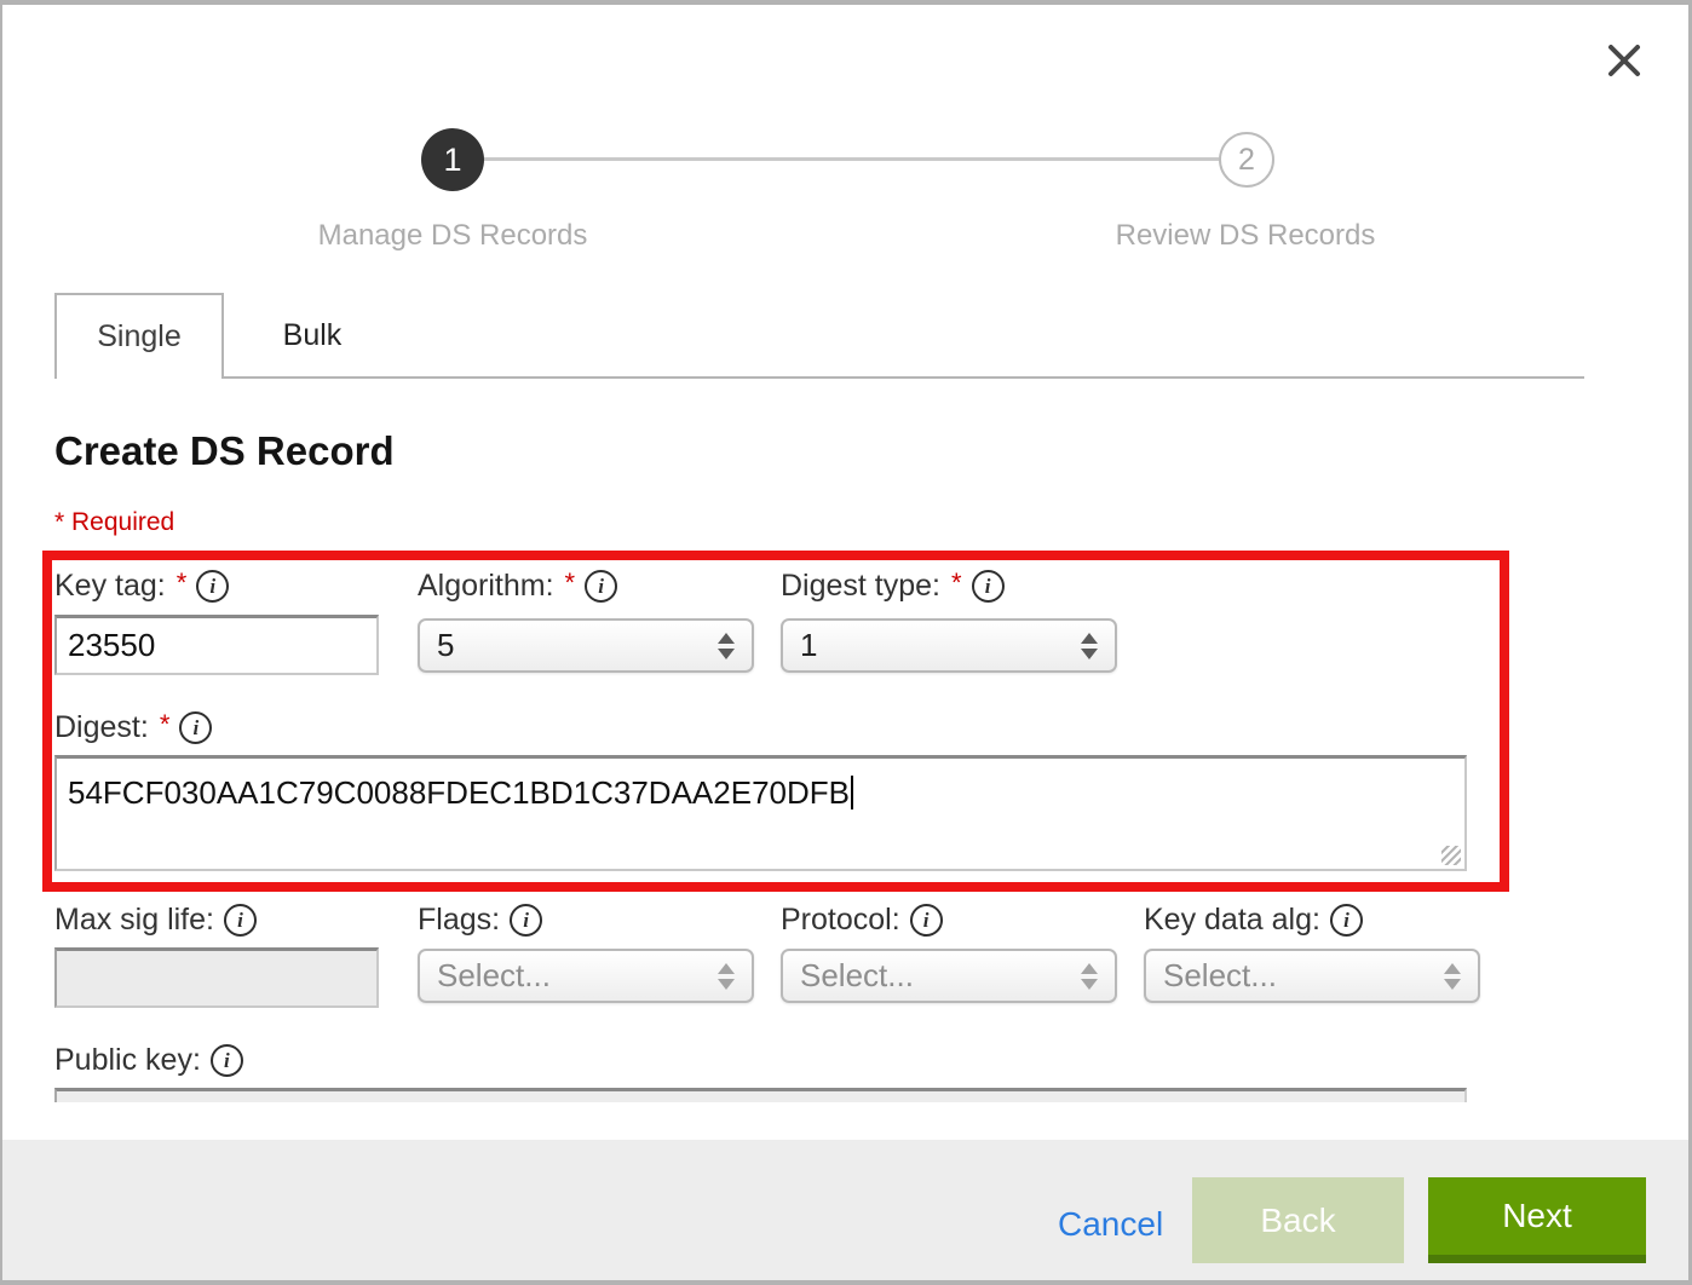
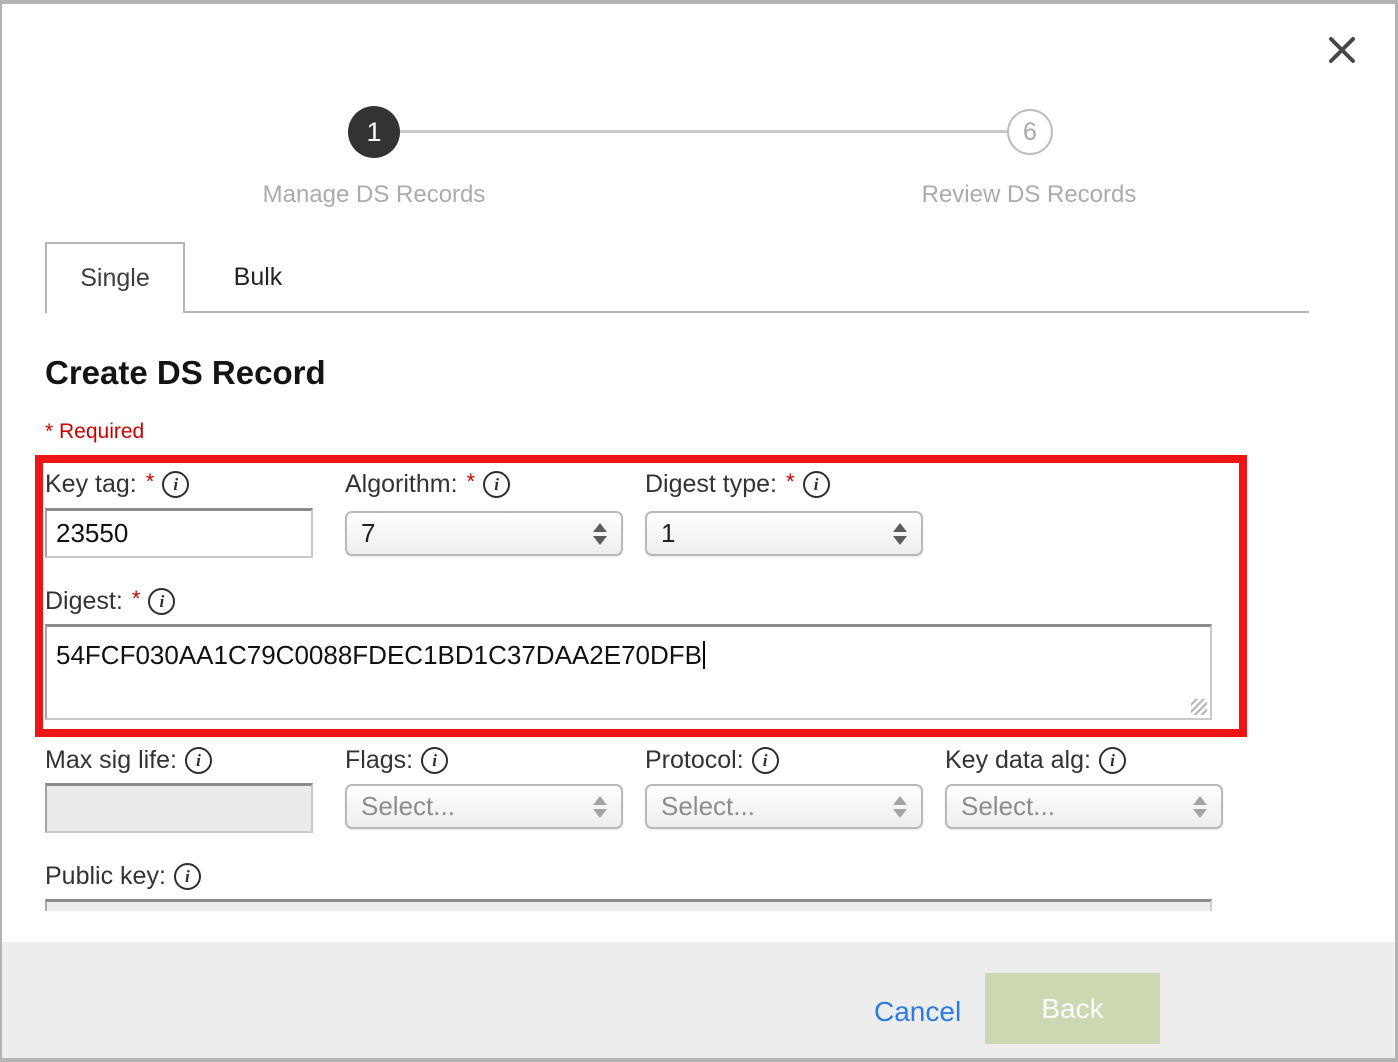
  1
- 2
+ 6
  Manage DS Records
  Review DS Records
  Single
  Bulk
  Create DS Record
  * Required
  Key tag:
  *
  i
  Algorithm:
  *
  i
  Digest type:
  *
  i
  23550
- 5
+ 7
  1
  Digest:
  *
  i
  54FCF030AA1C79C0088FDEC1BD1C37DAA2E70DFB
  Max sig life:
  i
  Flags:
  i
  Protocol:
  i
  Key data alg:
  i
  Select...
  Select...
  Select...
  Public key:
  i
  Cancel
  Back
- Next
